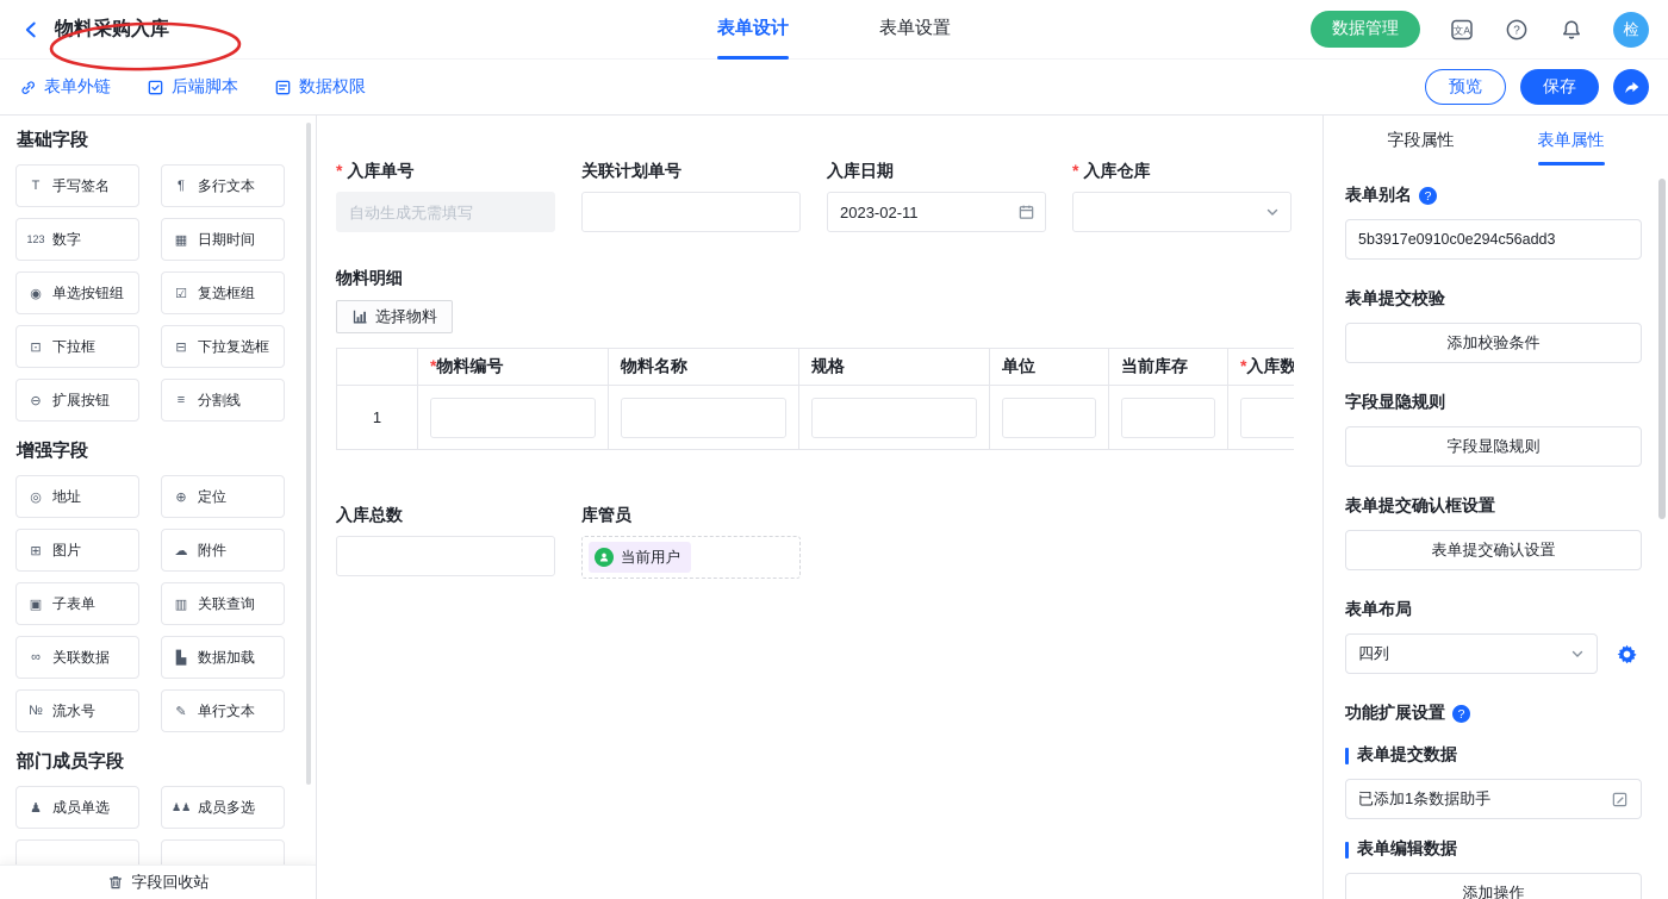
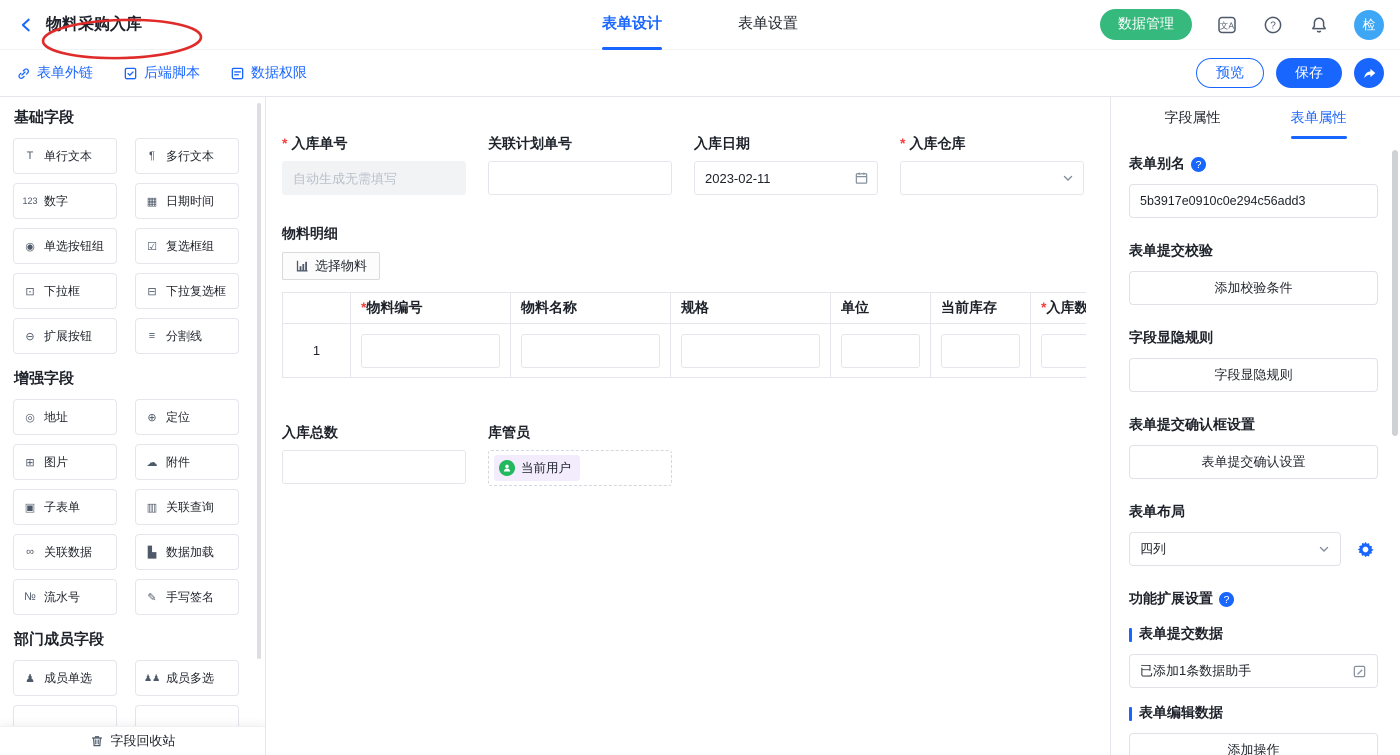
  物料采购入库
  表单设计
  表单设置
  数据管理
  文A
  ?
  检
  表单外链
  后端脚本
  数据权限
  预览
  保存
  基础字段
  T
- 手写签名
+ 单行文本
  ¶
  多行文本
  123
  数字
  ▦
  日期时间
  ◉
  单选按钮组
  ☑
  复选框组
  ⊡
  下拉框
  ⊟
  下拉复选框
  ⊖
  扩展按钮
  ≡
  分割线
  增强字段
  ◎
  地址
  ⊕
  定位
  ⊞
  图片
  ☁
  附件
  ▣
  子表单
  ▥
  关联查询
  ∞
  关联数据
  ▙
  数据加载
  №
  流水号
  ✎
- 单行文本
+ 手写签名
  部门成员字段
  ♟
  成员单选
  ♟♟
  成员多选
  字段回收站
  *
  入库单号
  自动生成无需填写
  关联计划单号
  入库日期
  2023-02-11
  *
  入库仓库
  物料明细
  选择物料
  	*物料编号	物料名称	规格	单位	当前库存	*入库数
  1
  入库总数
  库管员
  当前用户
  字段属性
  表单属性
  表单别名
  ?
  5b3917e0910c0e294c56add3
  表单提交校验
  添加校验条件
  字段显隐规则
  字段显隐规则
  表单提交确认框设置
  表单提交确认设置
  表单布局
  四列
  功能扩展设置
  ?
  表单提交数据
  已添加1条数据助手
  表单编辑数据
  添加操作
